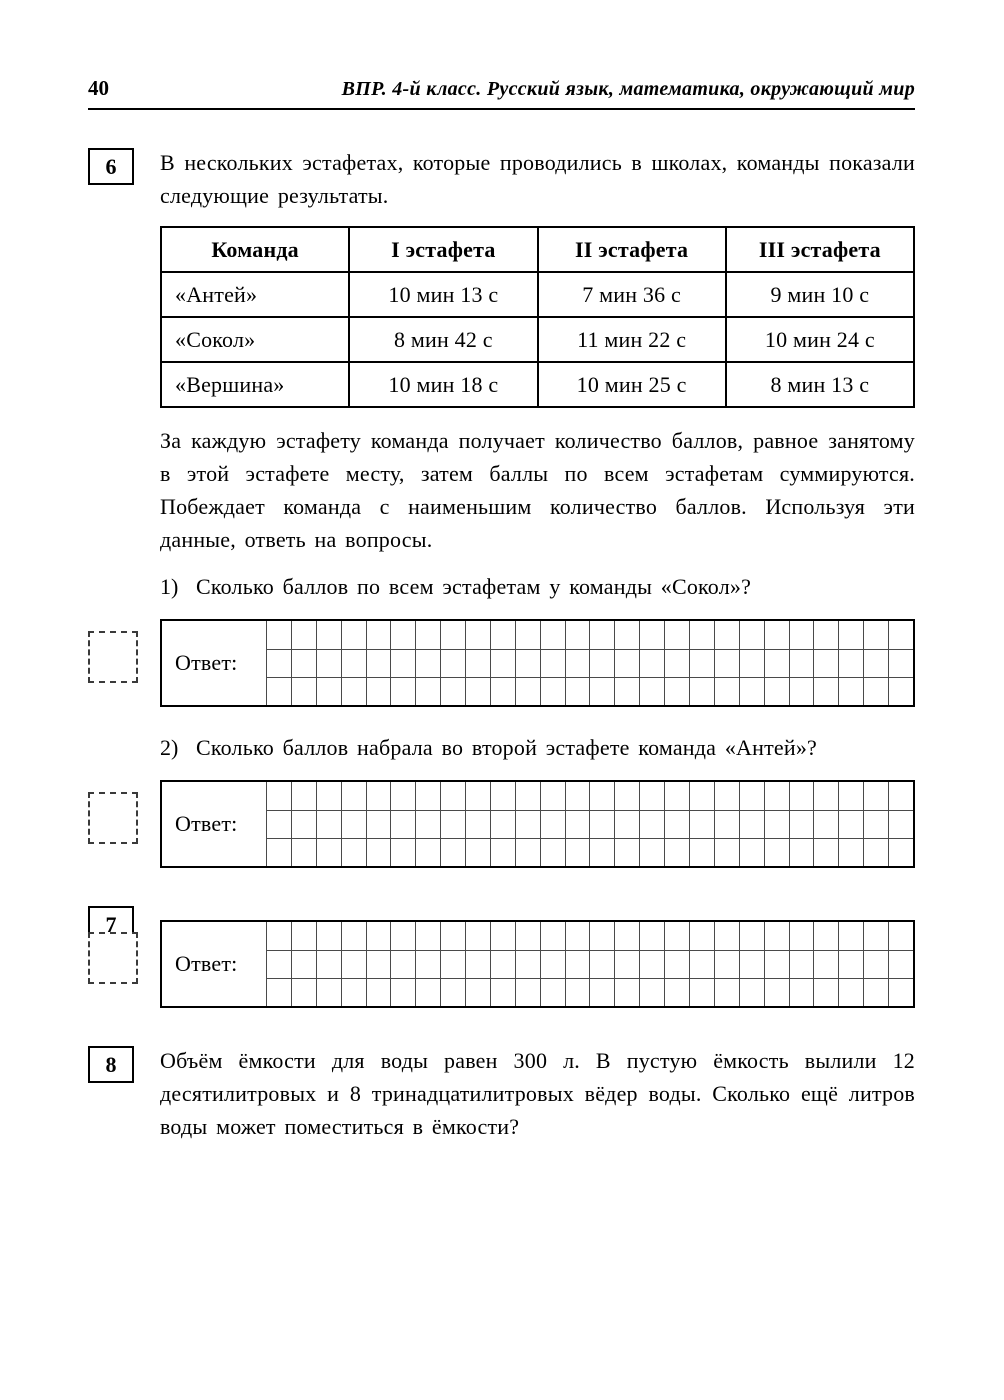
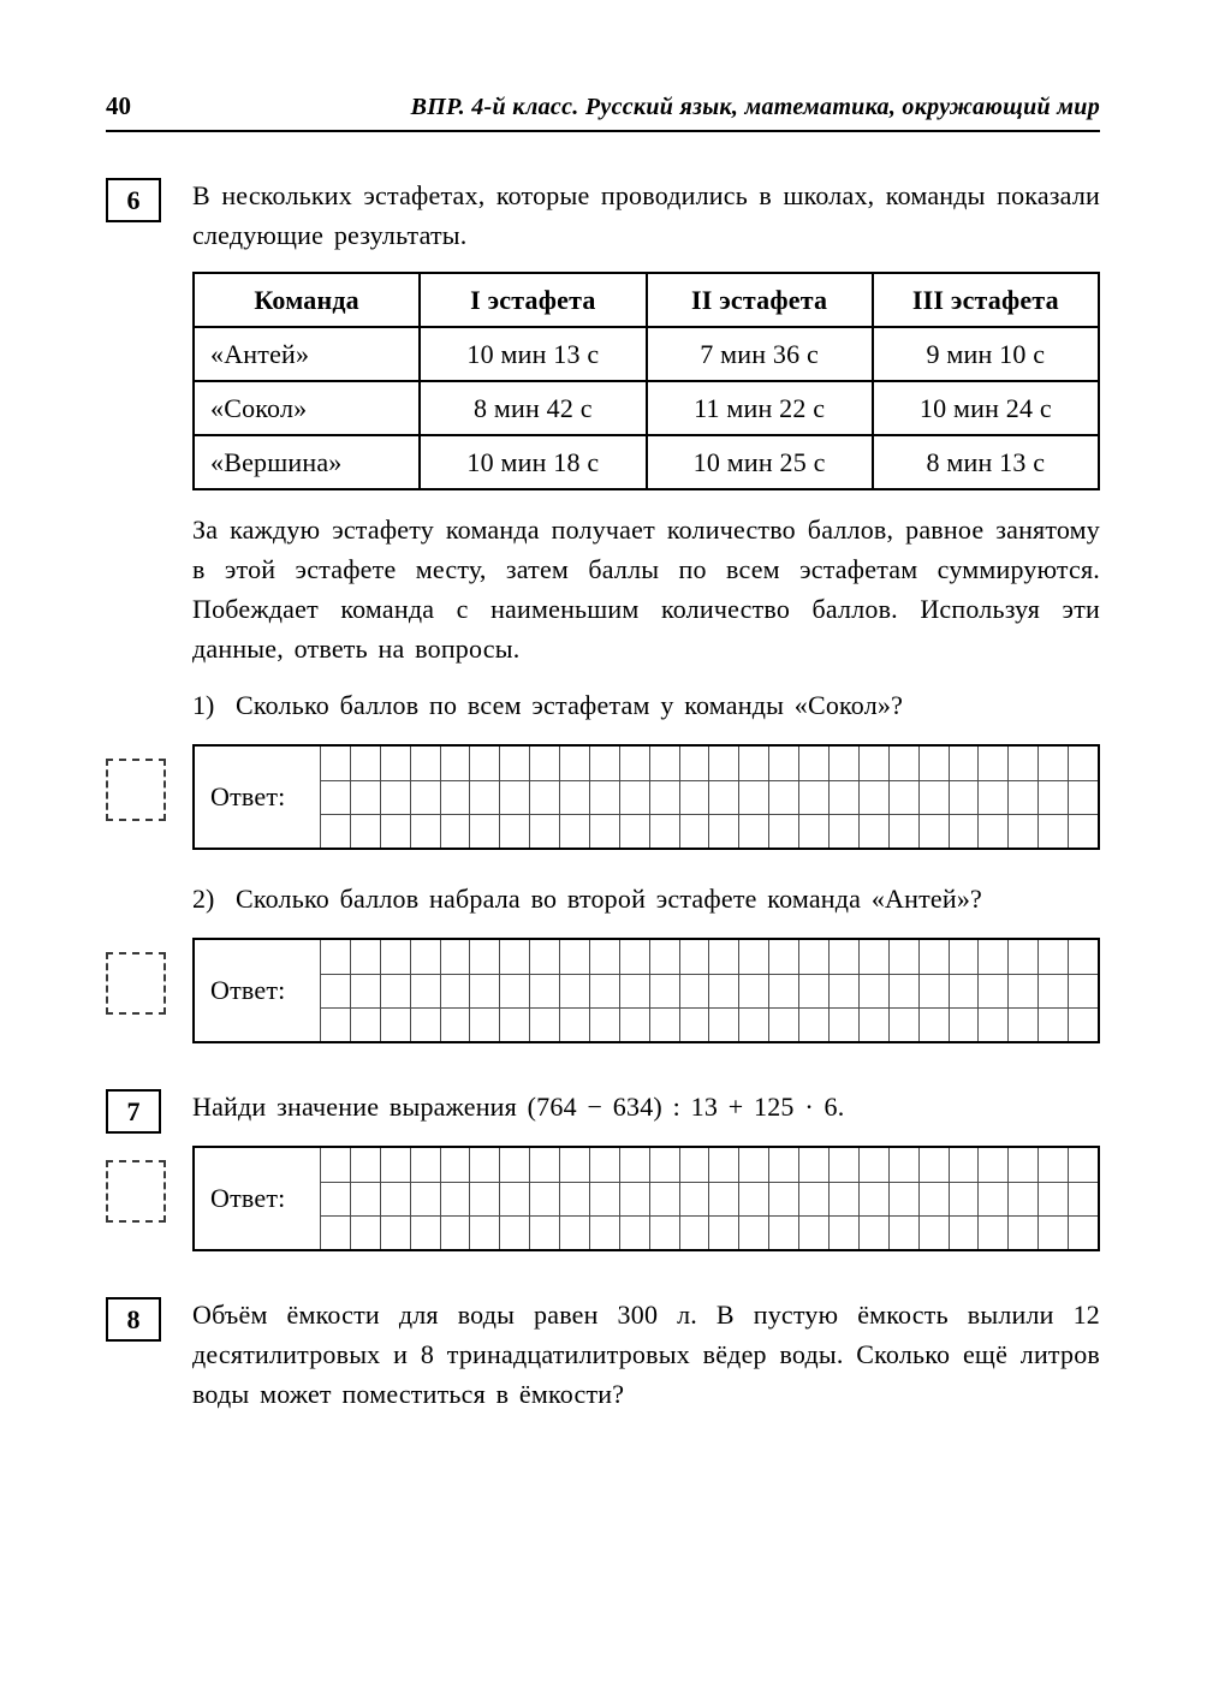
  40
  ВПР. 4-й класс. Русский язык, математика, окружающий мир
  6
  В нескольких эстафетах, которые проводились в школах, команды показали следующие результаты.
  Команда	I эстафета	II эстафета	III эстафета
  «Антей»	10 мин 13 с	7 мин 36 с	9 мин 10 с
  «Сокол»	8 мин 42 с	11 мин 22 с	10 мин 24 с
  «Вершина»	10 мин 18 с	10 мин 25 с	8 мин 13 с
  За каждую эстафету команда получает количество баллов, равное занятому в этой эстафете месту, затем баллы по всем эстафетам суммируются. Побеждает команда с наименьшим количество баллов. Используя эти данные, ответь на вопросы.
  1)
  Сколько баллов по всем эстафетам у команды «Сокол»?
  Ответ:
  2)
  Сколько баллов набрала во второй эстафете команда «Антей»?
  Ответ:
  7
+ Найди значение выражения (764 − 634) : 13 + 125 · 6.
  Ответ:
  8
  Объём ёмкости для воды равен 300 л. В пустую ёмкость вылили 12 десятилитровых и 8 тринадцатилитровых вёдер воды. Сколько ещё литров воды может поместиться в ёмкости?
